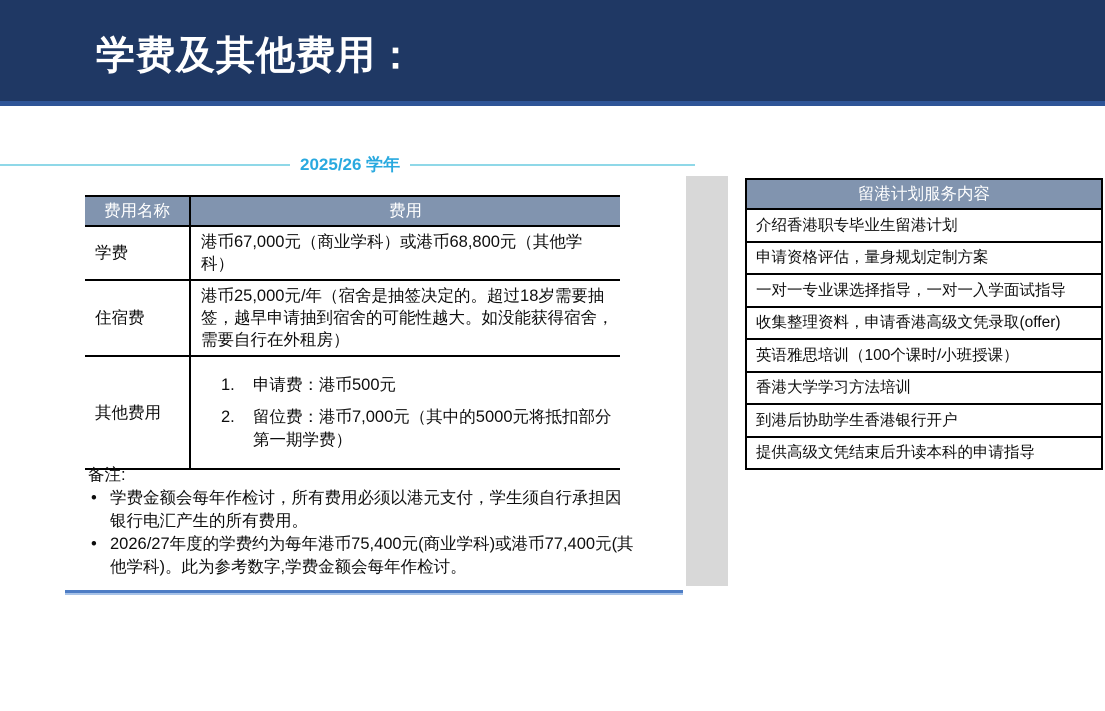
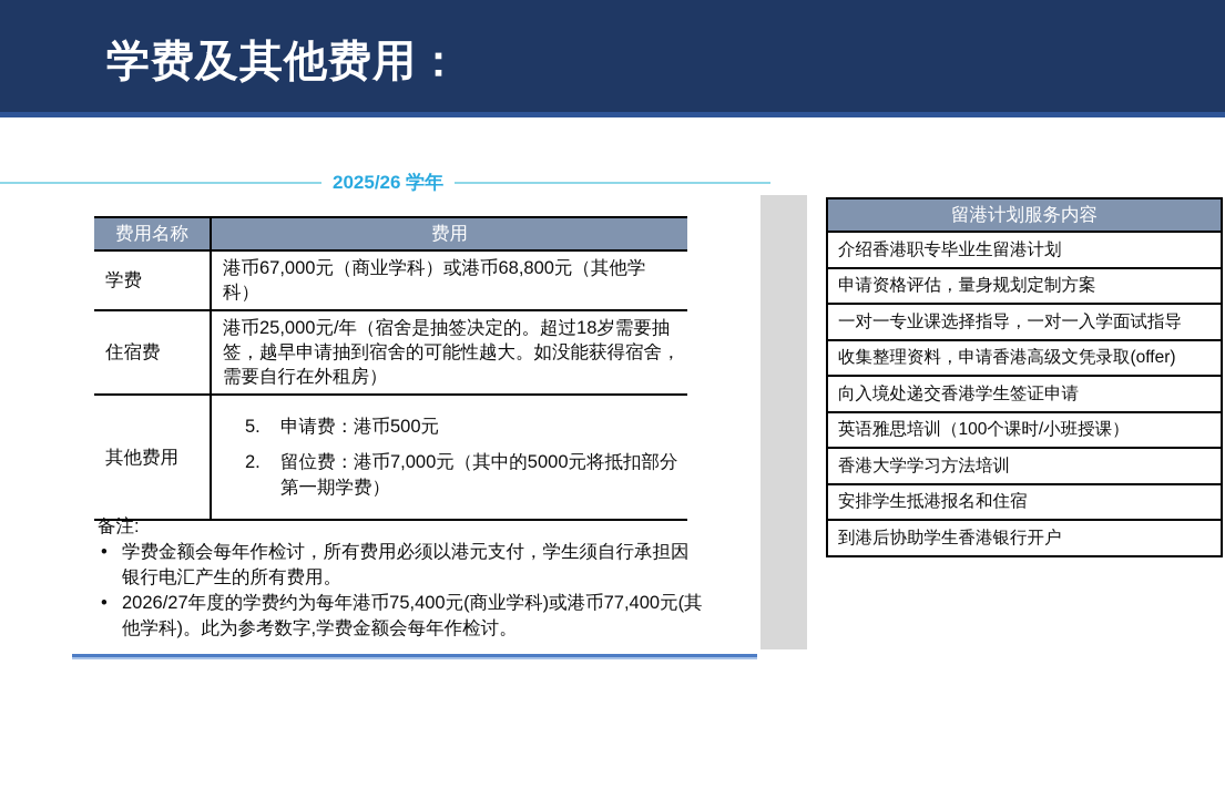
  学费及其他费用：
  2025/26 学年
  费用名称	费用
  学费	港币67,000元（商业学科）或港币68,800元（其他学科）
  住宿费	港币25,000元/年（宿舍是抽签决定的。超过18岁需要抽签，越早申请抽到宿舍的可能性越大。如没能获得宿舍，需要自行在外租房）
- 其他费用	1. 申请费：港币500元 2. 留位费：港币7,000元（其中的5000元将抵扣部分第一期学费）
+ 其他费用	5. 申请费：港币500元 2. 留位费：港币7,000元（其中的5000元将抵扣部分第一期学费）
  备注:
  •
  学费金额会每年作检讨，所有费用必须以港元支付，学生须自行承担因银行电汇产生的所有费用。
  •
  2026/27年度的学费约为每年港币75,400元(商业学科)或港币77,400元(其他学科)。此为参考数字,学费金额会每年作检讨。
  留港计划服务内容
  介绍香港职专毕业生留港计划
  申请资格评估，量身规划定制方案
  一对一专业课选择指导，一对一入学面试指导
  收集整理资料，申请香港高级文凭录取(offer)
+ 向入境处递交香港学生签证申请
  英语雅思培训（100个课时/小班授课）
  香港大学学习方法培训
+ 安排学生抵港报名和住宿
  到港后协助学生香港银行开户
- 提供高级文凭结束后升读本科的申请指导
